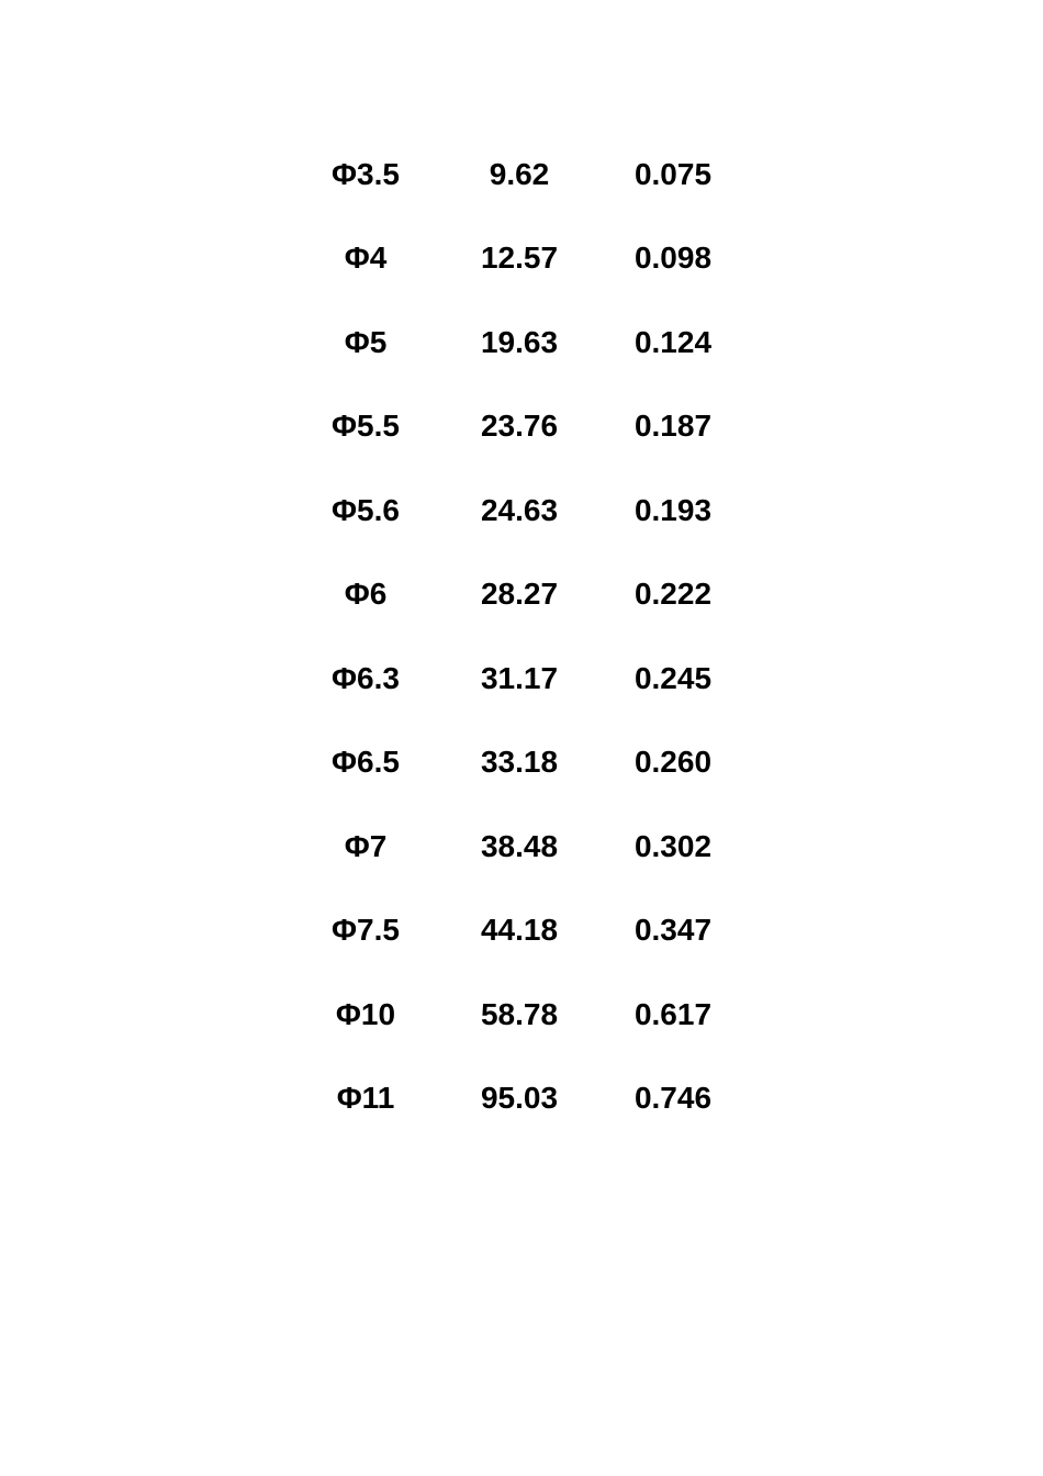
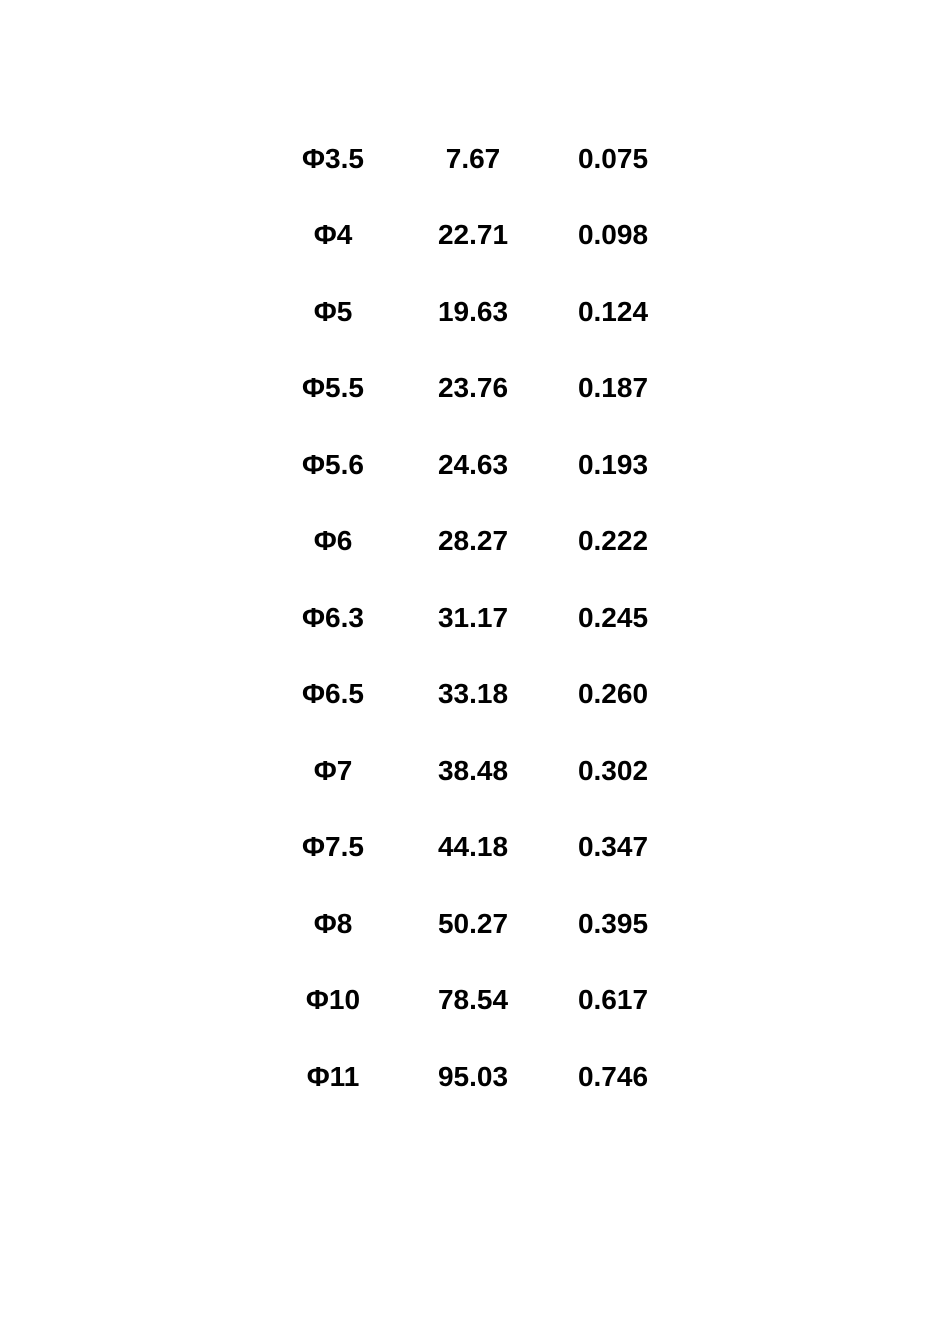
- Φ3.5	9.62	0.075
+ Φ3.5	7.67	0.075
- Φ4	12.57	0.098
+ Φ4	22.71	0.098
  Φ5	19.63	0.124
  Φ5.5	23.76	0.187
  Φ5.6	24.63	0.193
  Φ6	28.27	0.222
  Φ6.3	31.17	0.245
  Φ6.5	33.18	0.260
  Φ7	38.48	0.302
  Φ7.5	44.18	0.347
+ Φ8	50.27	0.395
- Φ10	58.78	0.617
+ Φ10	78.54	0.617
  Φ11	95.03	0.746
